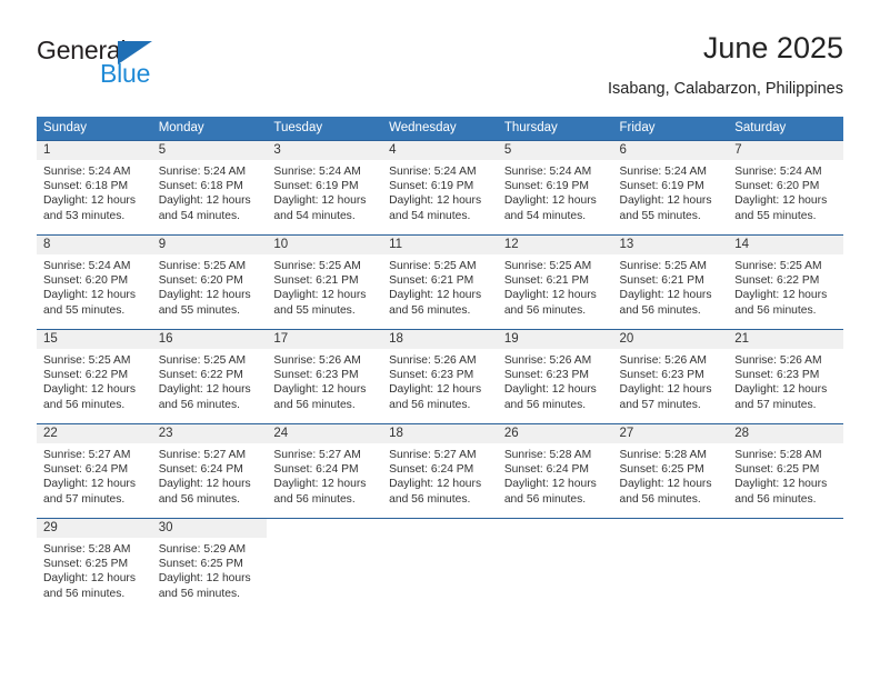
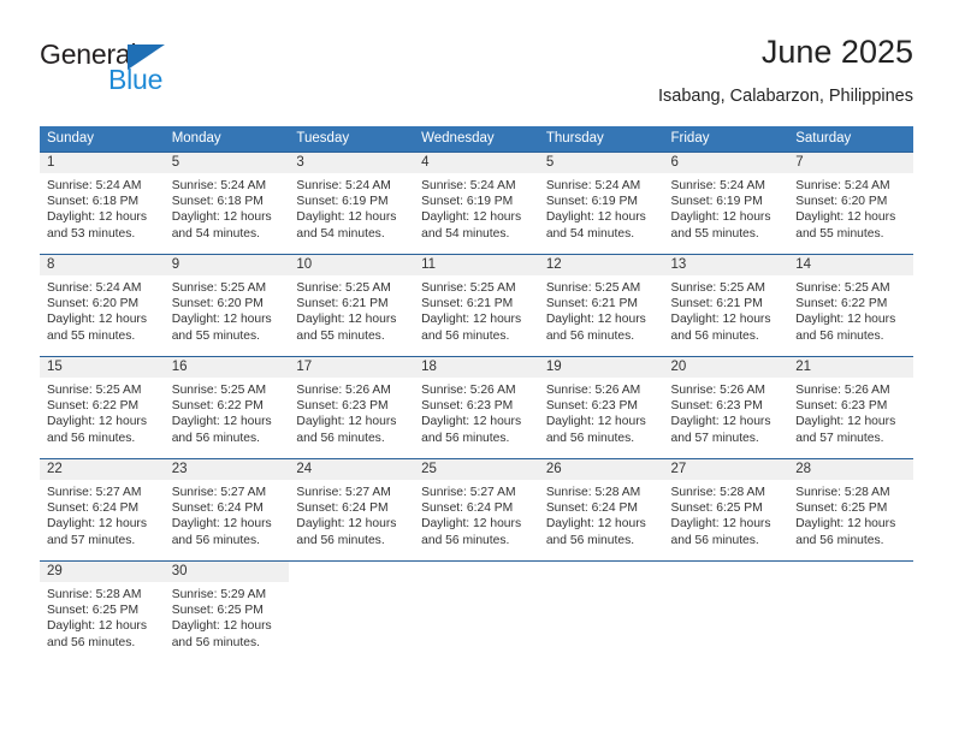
  General
  Blue
  June 2025
  Isabang, Calabarzon, Philippines
  Sunday	Monday	Tuesday	Wednesday	Thursday	Friday	Saturday
  1Sunrise: 5:24 AMSunset: 6:18 PMDaylight: 12 hoursand 53 minutes.	5Sunrise: 5:24 AMSunset: 6:18 PMDaylight: 12 hoursand 54 minutes.	3Sunrise: 5:24 AMSunset: 6:19 PMDaylight: 12 hoursand 54 minutes.	4Sunrise: 5:24 AMSunset: 6:19 PMDaylight: 12 hoursand 54 minutes.	5Sunrise: 5:24 AMSunset: 6:19 PMDaylight: 12 hoursand 54 minutes.	6Sunrise: 5:24 AMSunset: 6:19 PMDaylight: 12 hoursand 55 minutes.	7Sunrise: 5:24 AMSunset: 6:20 PMDaylight: 12 hoursand 55 minutes.
  8Sunrise: 5:24 AMSunset: 6:20 PMDaylight: 12 hoursand 55 minutes.	9Sunrise: 5:25 AMSunset: 6:20 PMDaylight: 12 hoursand 55 minutes.	10Sunrise: 5:25 AMSunset: 6:21 PMDaylight: 12 hoursand 55 minutes.	11Sunrise: 5:25 AMSunset: 6:21 PMDaylight: 12 hoursand 56 minutes.	12Sunrise: 5:25 AMSunset: 6:21 PMDaylight: 12 hoursand 56 minutes.	13Sunrise: 5:25 AMSunset: 6:21 PMDaylight: 12 hoursand 56 minutes.	14Sunrise: 5:25 AMSunset: 6:22 PMDaylight: 12 hoursand 56 minutes.
  15Sunrise: 5:25 AMSunset: 6:22 PMDaylight: 12 hoursand 56 minutes.	16Sunrise: 5:25 AMSunset: 6:22 PMDaylight: 12 hoursand 56 minutes.	17Sunrise: 5:26 AMSunset: 6:23 PMDaylight: 12 hoursand 56 minutes.	18Sunrise: 5:26 AMSunset: 6:23 PMDaylight: 12 hoursand 56 minutes.	19Sunrise: 5:26 AMSunset: 6:23 PMDaylight: 12 hoursand 56 minutes.	20Sunrise: 5:26 AMSunset: 6:23 PMDaylight: 12 hoursand 57 minutes.	21Sunrise: 5:26 AMSunset: 6:23 PMDaylight: 12 hoursand 57 minutes.
- 22Sunrise: 5:27 AMSunset: 6:24 PMDaylight: 12 hoursand 57 minutes.	23Sunrise: 5:27 AMSunset: 6:24 PMDaylight: 12 hoursand 56 minutes.	24Sunrise: 5:27 AMSunset: 6:24 PMDaylight: 12 hoursand 56 minutes.	18Sunrise: 5:27 AMSunset: 6:24 PMDaylight: 12 hoursand 56 minutes.	26Sunrise: 5:28 AMSunset: 6:24 PMDaylight: 12 hoursand 56 minutes.	27Sunrise: 5:28 AMSunset: 6:25 PMDaylight: 12 hoursand 56 minutes.	28Sunrise: 5:28 AMSunset: 6:25 PMDaylight: 12 hoursand 56 minutes.
+ 22Sunrise: 5:27 AMSunset: 6:24 PMDaylight: 12 hoursand 57 minutes.	23Sunrise: 5:27 AMSunset: 6:24 PMDaylight: 12 hoursand 56 minutes.	24Sunrise: 5:27 AMSunset: 6:24 PMDaylight: 12 hoursand 56 minutes.	25Sunrise: 5:27 AMSunset: 6:24 PMDaylight: 12 hoursand 56 minutes.	26Sunrise: 5:28 AMSunset: 6:24 PMDaylight: 12 hoursand 56 minutes.	27Sunrise: 5:28 AMSunset: 6:25 PMDaylight: 12 hoursand 56 minutes.	28Sunrise: 5:28 AMSunset: 6:25 PMDaylight: 12 hoursand 56 minutes.
  29Sunrise: 5:28 AMSunset: 6:25 PMDaylight: 12 hoursand 56 minutes.	30Sunrise: 5:29 AMSunset: 6:25 PMDaylight: 12 hoursand 56 minutes.
